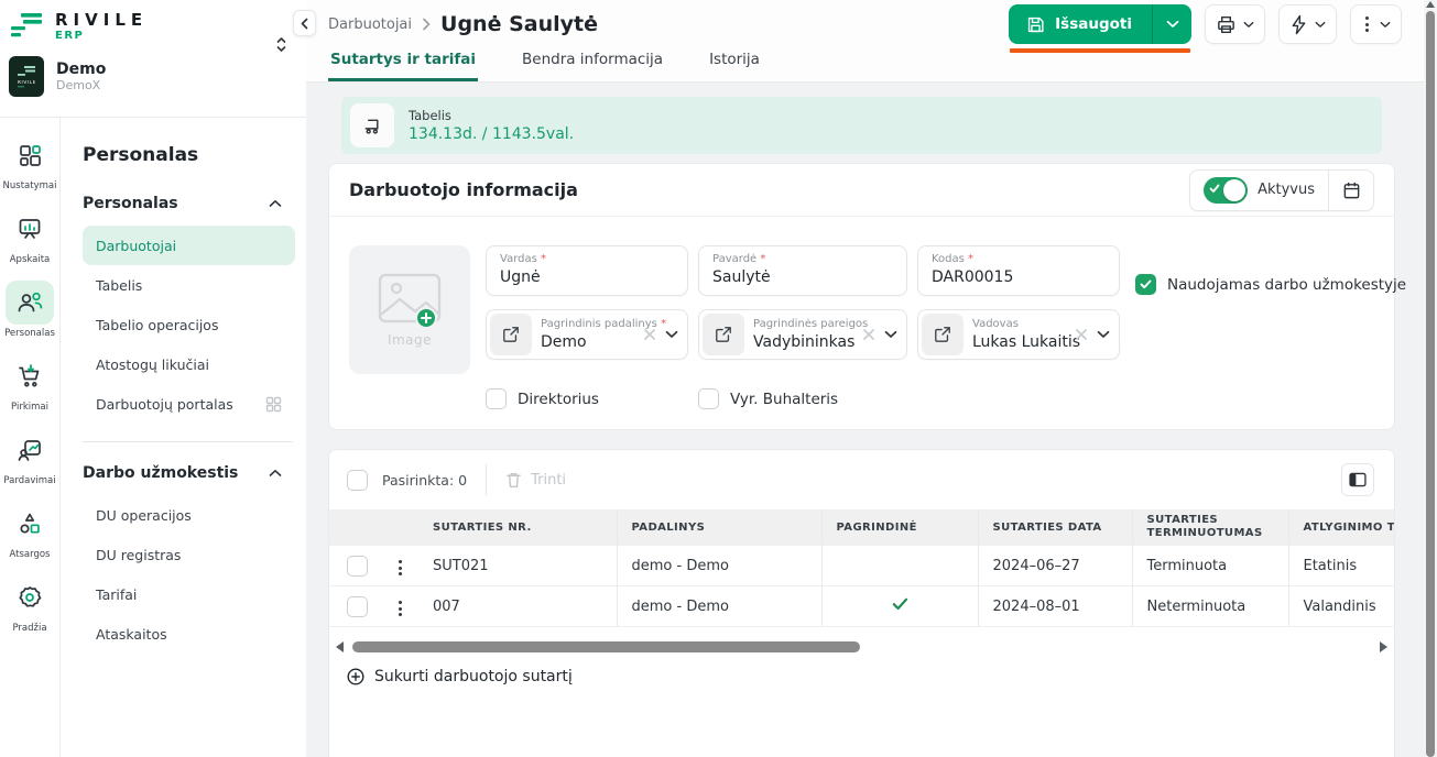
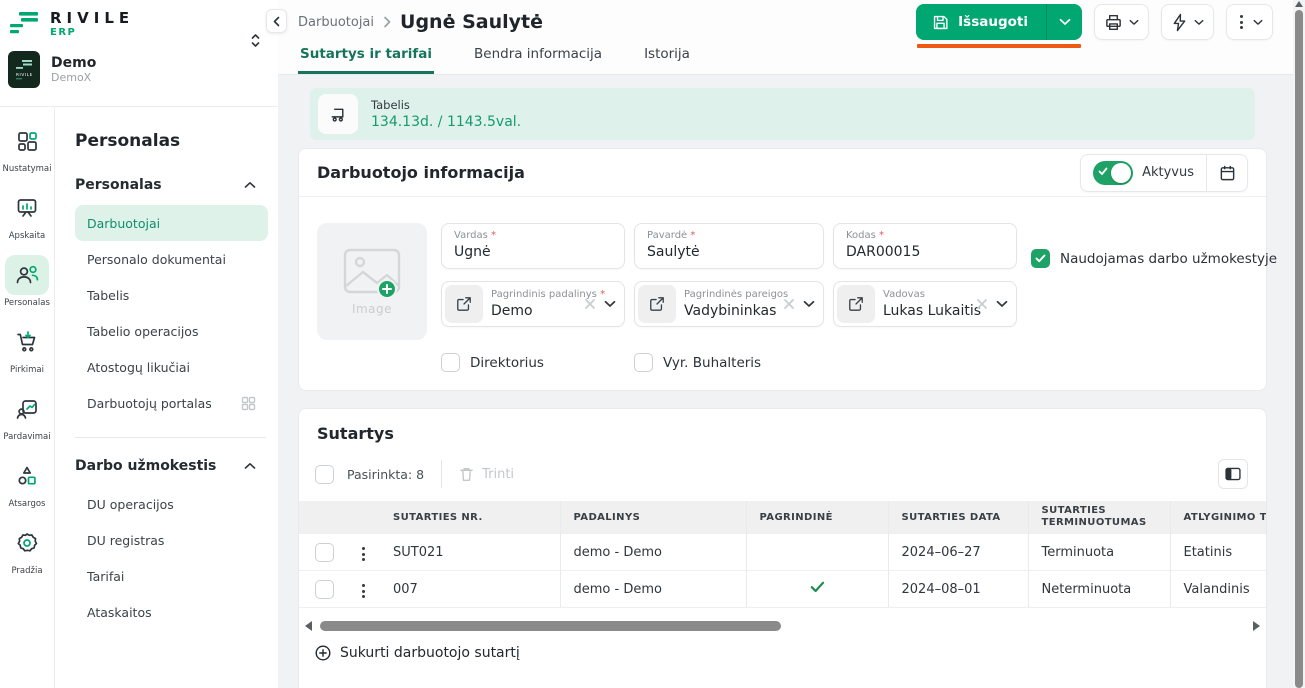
  RIVILE
  ERP
  Demo
  DemoX
  Nustatymai
  Apskaita
  Personalas
  Pirkimai
  Pardavimai
  Atsargos
  Pradžia
  Personalas
  Personalas
  Darbuotojai
+ Personalo dokumentai
  Tabelis
  Tabelio operacijos
  Atostogų likučiai
  Darbuotojų portalas
  Darbo užmokestis
  DU operacijos
  DU registras
  Tarifai
  Ataskaitos
  Darbuotojai
  Ugnė Saulytė
  Išsaugoti
  Sutartys ir tarifai
  Bendra informacija
  Istorija
  Tabelis
  134.13d. / 1143.5val.
  Darbuotojo informacija
  Aktyvus
  Image
  Vardas
  Ugnė
  Pavardė
  Saulytė
  Kodas
  DAR00015
  Pagrindinis padalinys
  Demo
  Pagrindinės pareigos
  Vadybininkas
  Vadovas
  Lukas Lukaitis
  Direktorius
  Vyr. Buhalteris
  Naudojamas darbo užmokestyje
+ Sutartys
- Pasirinkta: 0
+ Pasirinkta: 8
  Trinti
  		SUTARTIES NR.	PADALINYS	PAGRINDINĖ	SUTARTIES DATA	SUTARTIES TERMINUOTUMAS	ATLYGINIMO T
  		SUT021	demo - Demo		2024–06–27	Terminuota	Etatinis
  		007	demo - Demo		2024–08–01	Neterminuota	Valandinis
  Sukurti darbuotojo sutartį
